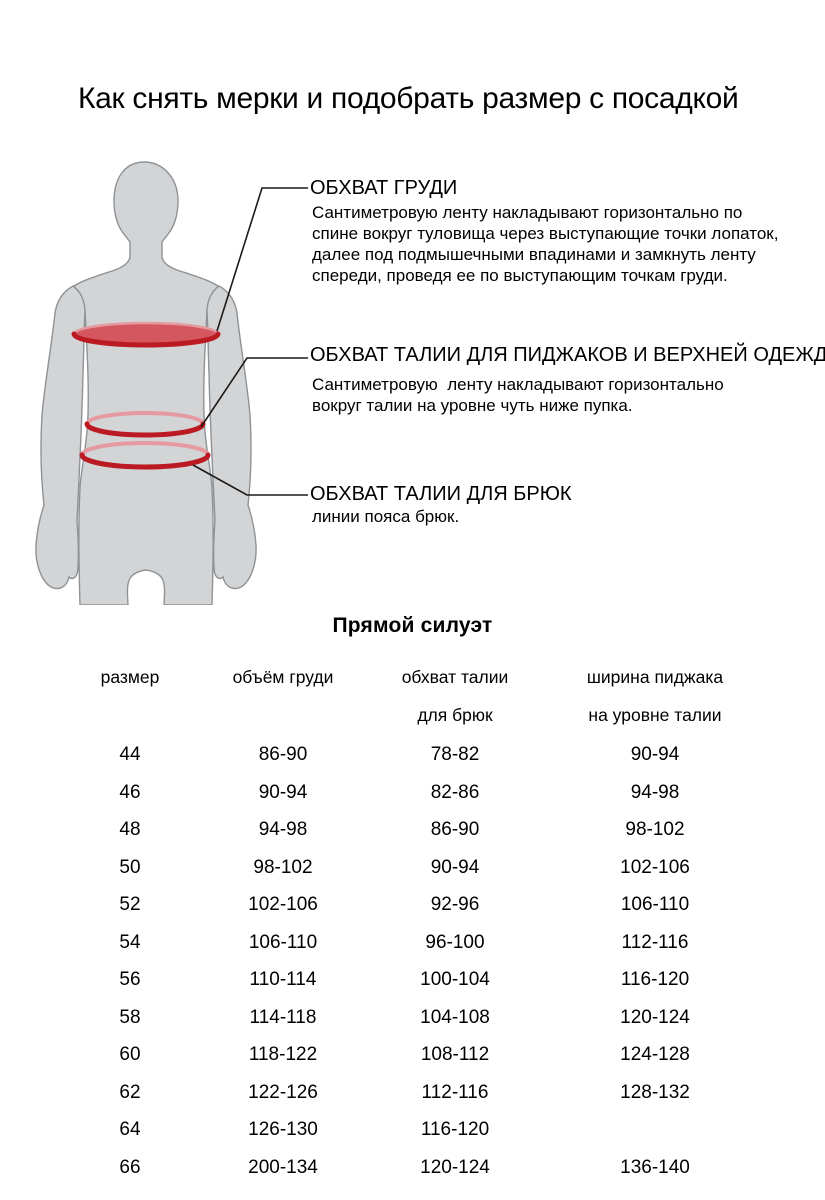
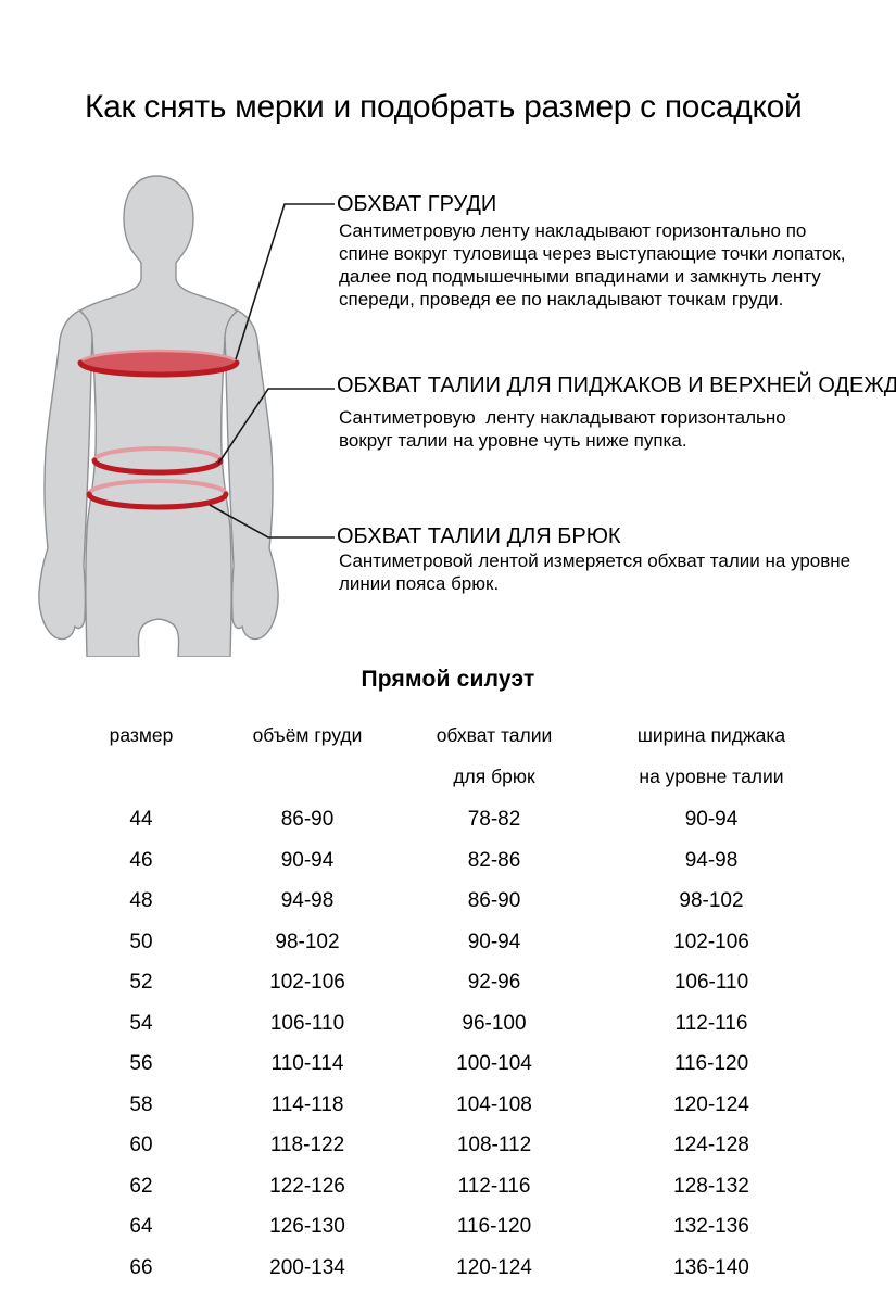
  Как снять мерки и подобрать размер с посадкой
  ОБХВАТ ГРУДИ
  Сантиметровую ленту накладывают горизонтально по
  спине вокруг туловища через выступающие точки лопаток,
  далее под подмышечными впадинами и замкнуть ленту
- спереди, проведя ее по выступающим точкам груди.
+ спереди, проведя ее по накладывают точкам груди.
  ОБХВАТ ТАЛИИ ДЛЯ ПИДЖАКОВ И ВЕРХНЕЙ ОДЕЖД
  Сантиметровую ленту накладывают горизонтально
  вокруг талии на уровне чуть ниже пупка.
  ОБХВАТ ТАЛИИ ДЛЯ БРЮК
+ Сантиметровой лентой измеряется обхват талии на уровне
  линии пояса брюк.
  Прямой силуэт
  размер
  объём груди
  обхват талии
  ширина пиджака
  для брюк
  на уровне талии
  44
  86-90
  78-82
  90-94
  46
  90-94
  82-86
  94-98
  48
  94-98
  86-90
  98-102
  50
  98-102
  90-94
  102-106
  52
  102-106
  92-96
  106-110
  54
  106-110
  96-100
  112-116
  56
  110-114
  100-104
  116-120
  58
  114-118
  104-108
  120-124
  60
  118-122
  108-112
  124-128
  62
  122-126
  112-116
  128-132
  64
  126-130
  116-120
+ 132-136
  66
  200-134
  120-124
  136-140
